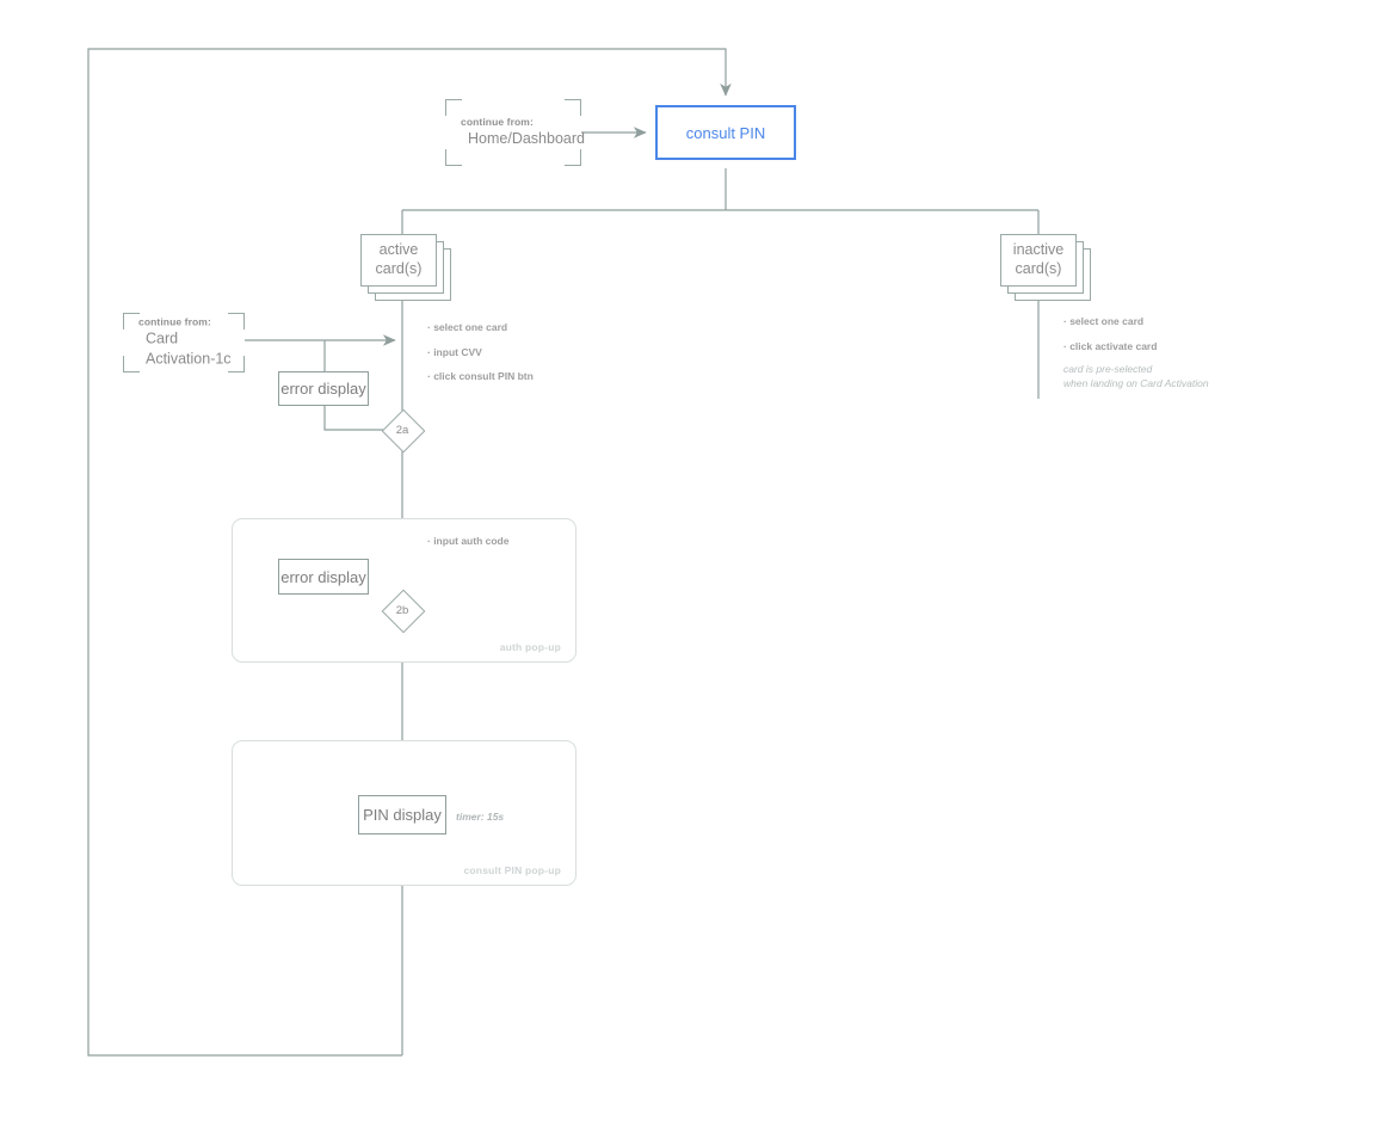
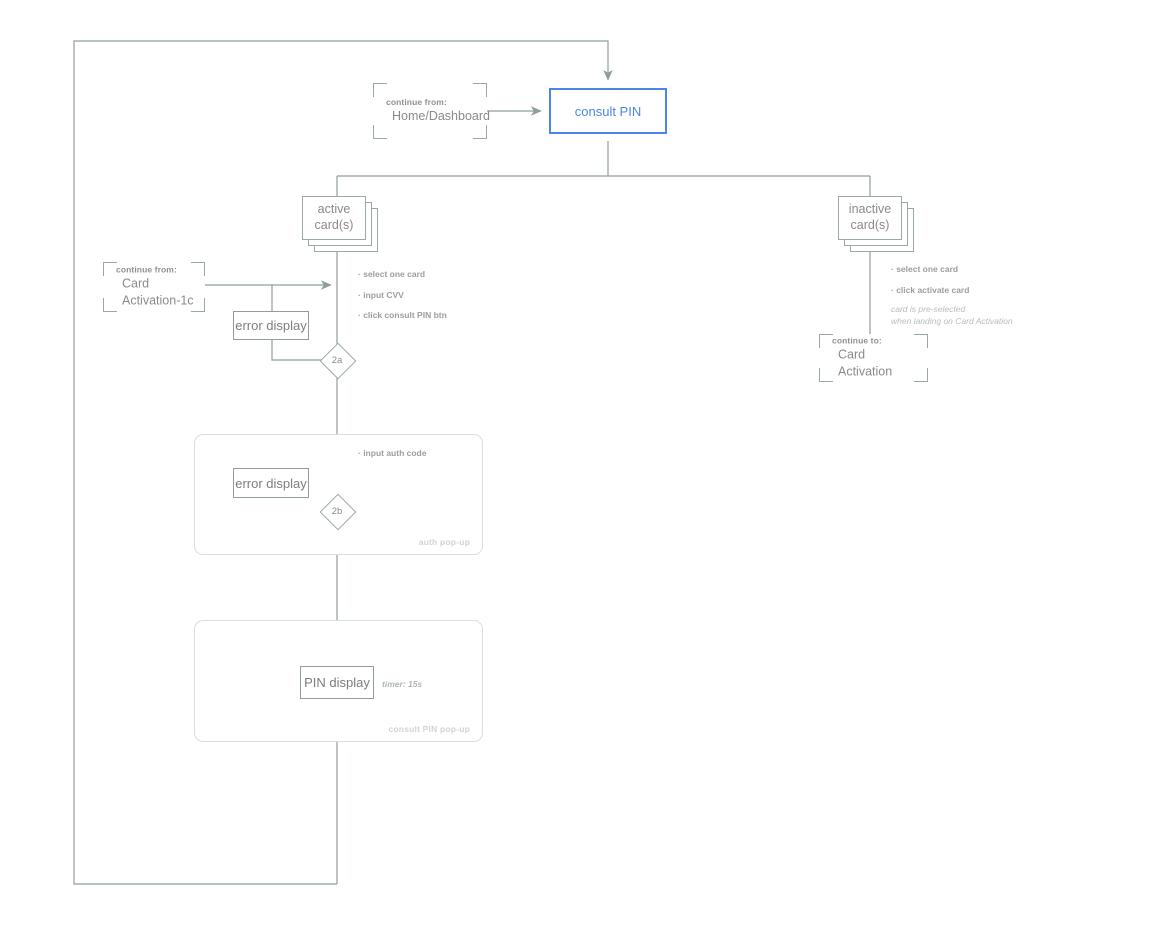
  continue from:
  Home/Dashboard
  consult PIN
  active
  card(s)
  · select one card
  · input CVV
  · click consult PIN btn
  continue from:
  Card Activation-1c
  error display
  2a
  inactive
  card(s)
  · select one card
  · click activate card
  card is pre-selected
  when landing on Card Activation
+ continue to:
+ Card Activation
  auth pop-up
  error display
  · input auth code
  2b
  consult PIN pop-up
  PIN display
  timer: 15s
